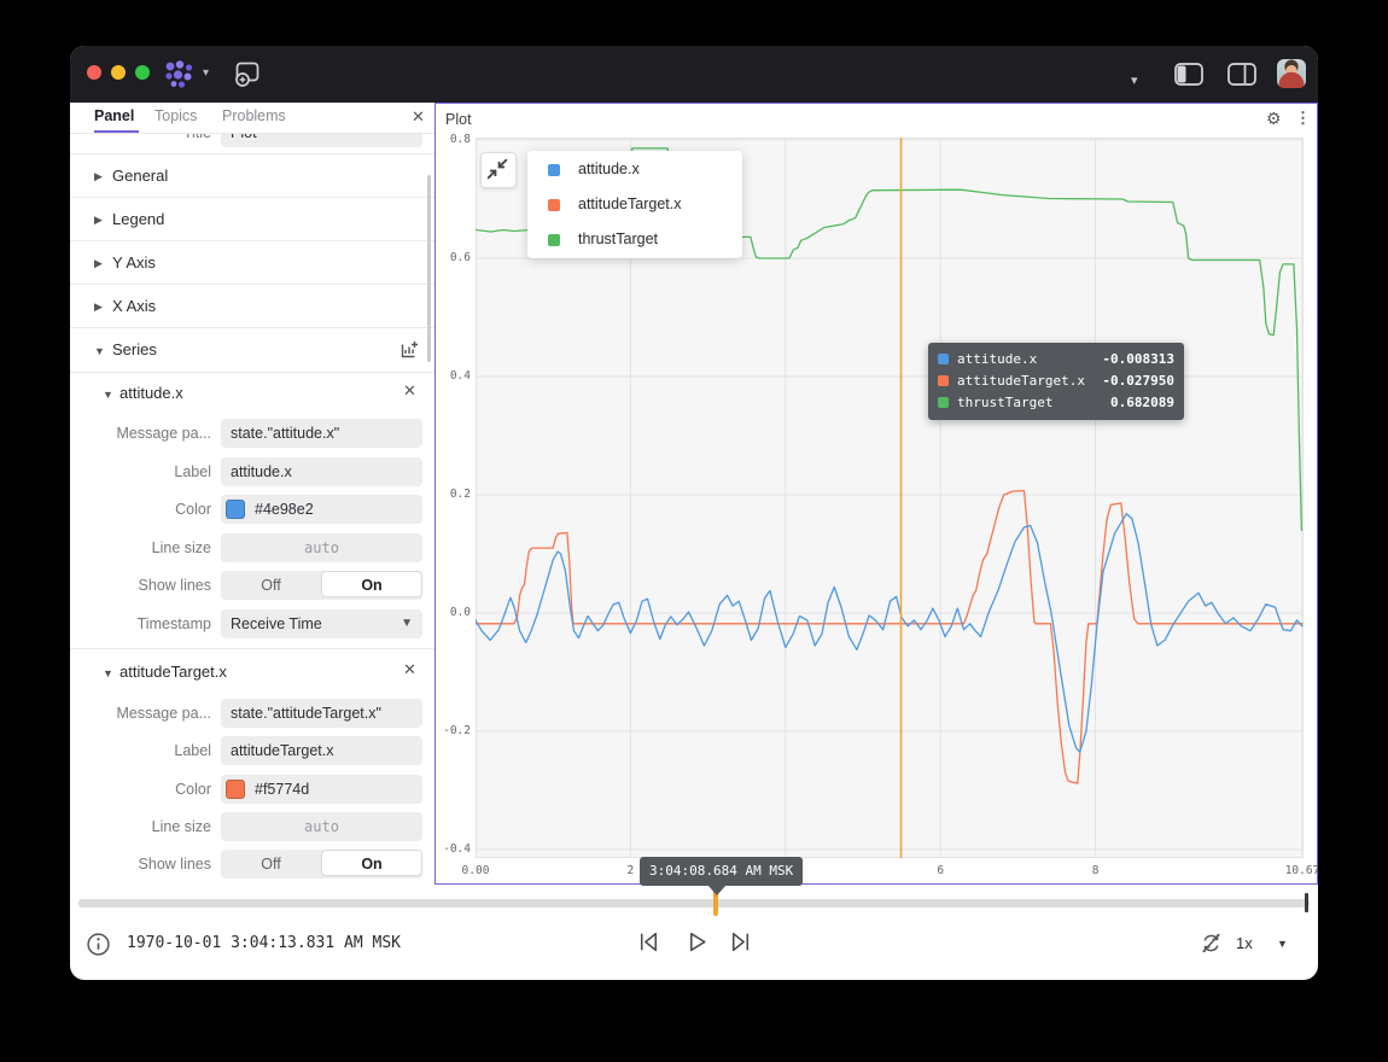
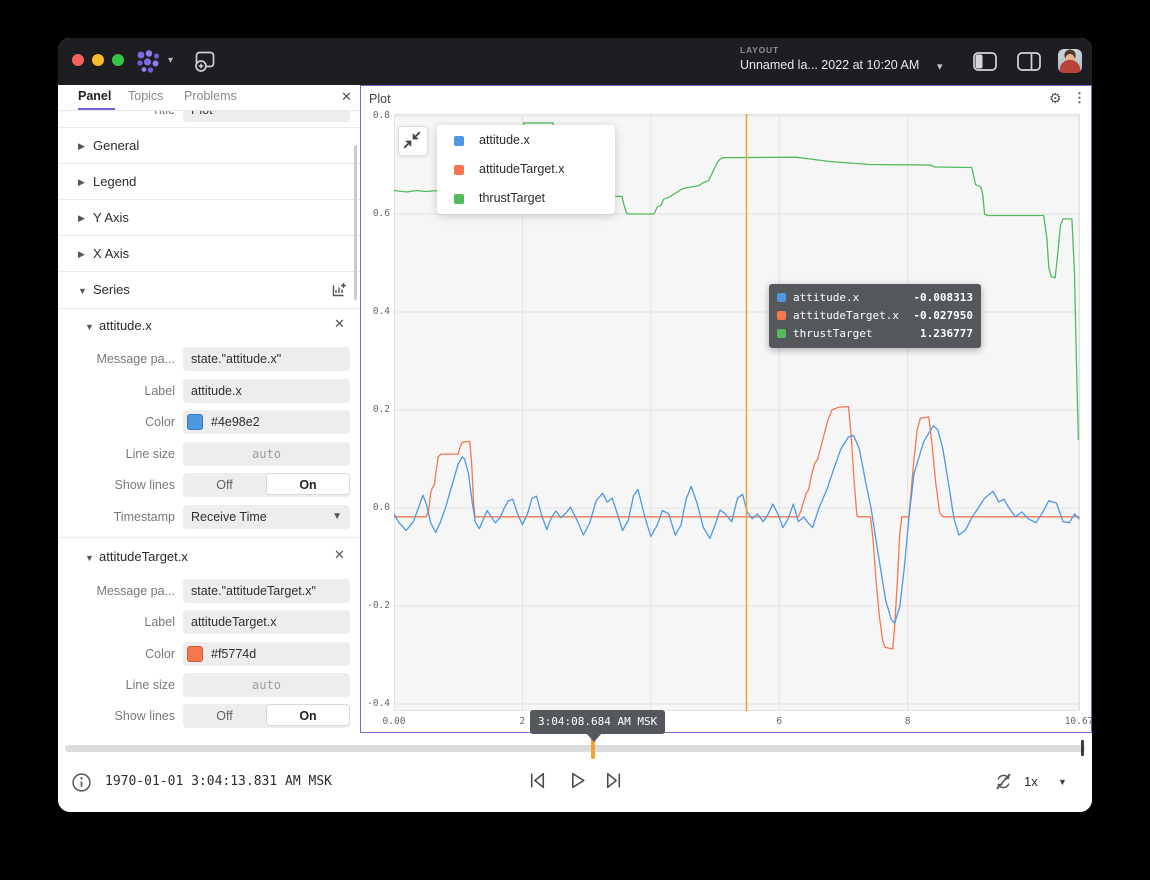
  ▾
+ LAYOUT
+ Unnamed la... 2022 at 10:20 AM
  ▾
  Panel
  Topics
  Problems
  ✕
  ▶
  General
  ▶
  Legend
  ▶
  Y Axis
  ▶
  X Axis
  ▼
  Series
  ▼
  attitude.x
  ✕
  Message pa...
  state."attitude.x"
  Label
  attitude.x
  Color
  #4e98e2
  Line size
  auto
  Show lines
  Off
  On
  Timestamp
  Receive Time
  ▼
  ▼
  attitudeTarget.x
  ✕
  Message pa...
  state."attitudeTarget.x"
  Label
  attitudeTarget.x
  Color
  #f5774d
  Line size
  auto
  Show lines
  Off
  On
  Plot
  ⚙
  ⋮
  0.8
  0.6
  0.4
  0.2
  0.0
  -0.2
  -0.4
  0.00
  2
  6
  8
  10.67
  attitude.x
  attitudeTarget.x
  thrustTarget
  attitude.x
  -0.008313
  attitudeTarget.x
  -0.027950
  thrustTarget
- 0.682089
+ 1.236777
  3:04:08.684 AM MSK
- 1970-10-01 3:04:13.831 AM MSK
+ 1970-01-01 3:04:13.831 AM MSK
  1x
  ▼
